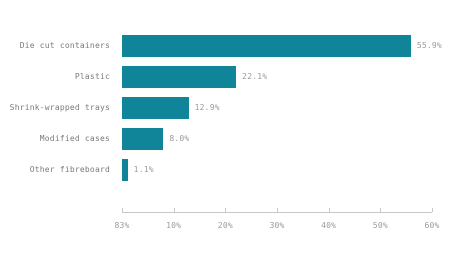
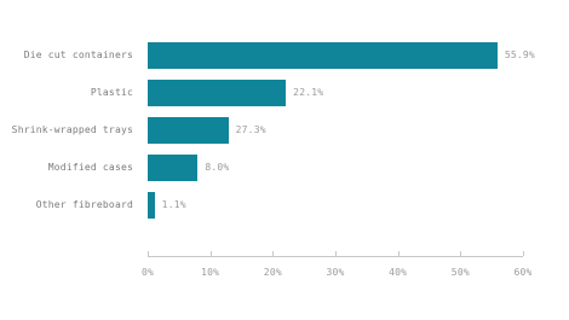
  Die cut containers
  55.9%
  Plastic
  22.1%
  Shrink-wrapped trays
- 12.9%
+ 27.3%
  Modified cases
  8.0%
  Other fibreboard
  1.1%
- 83%
+ 0%
  10%
  20%
  30%
  40%
  50%
  60%
